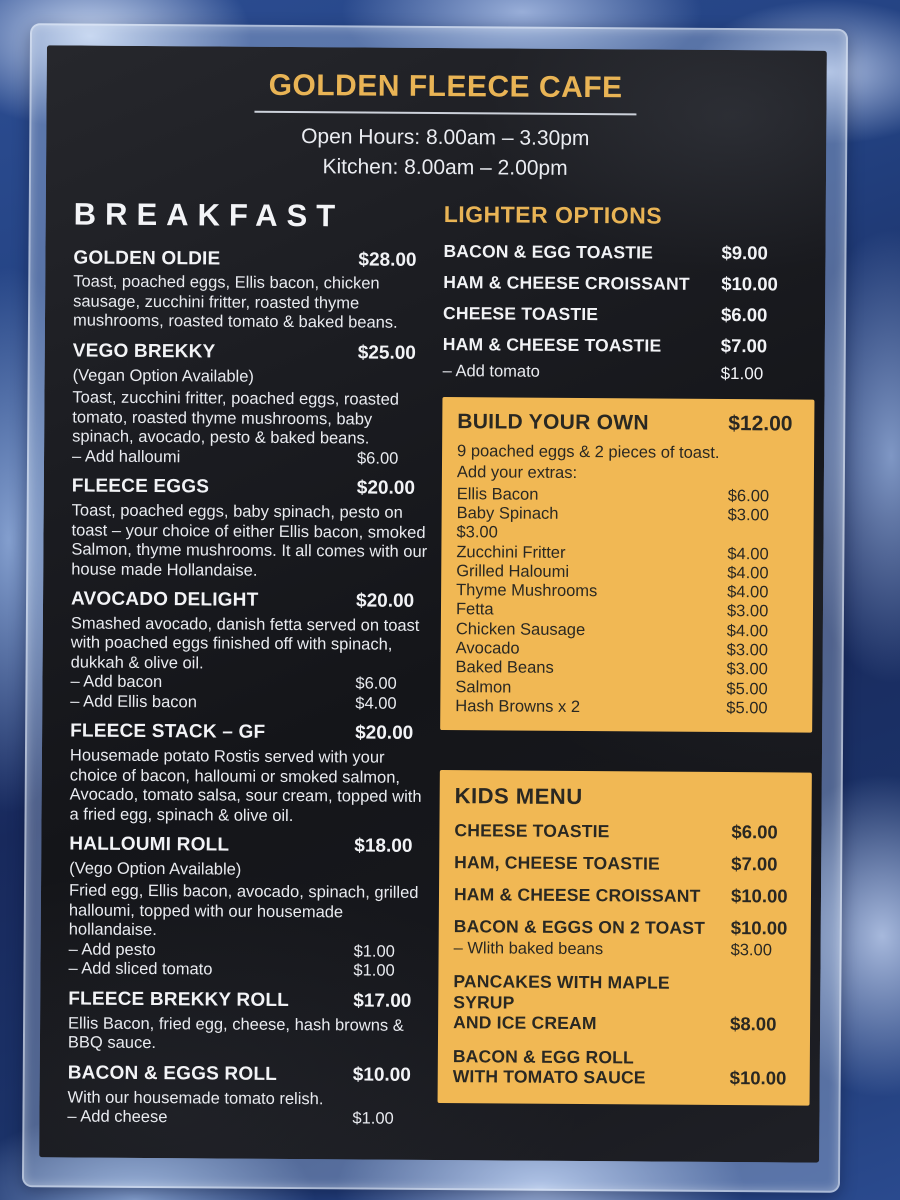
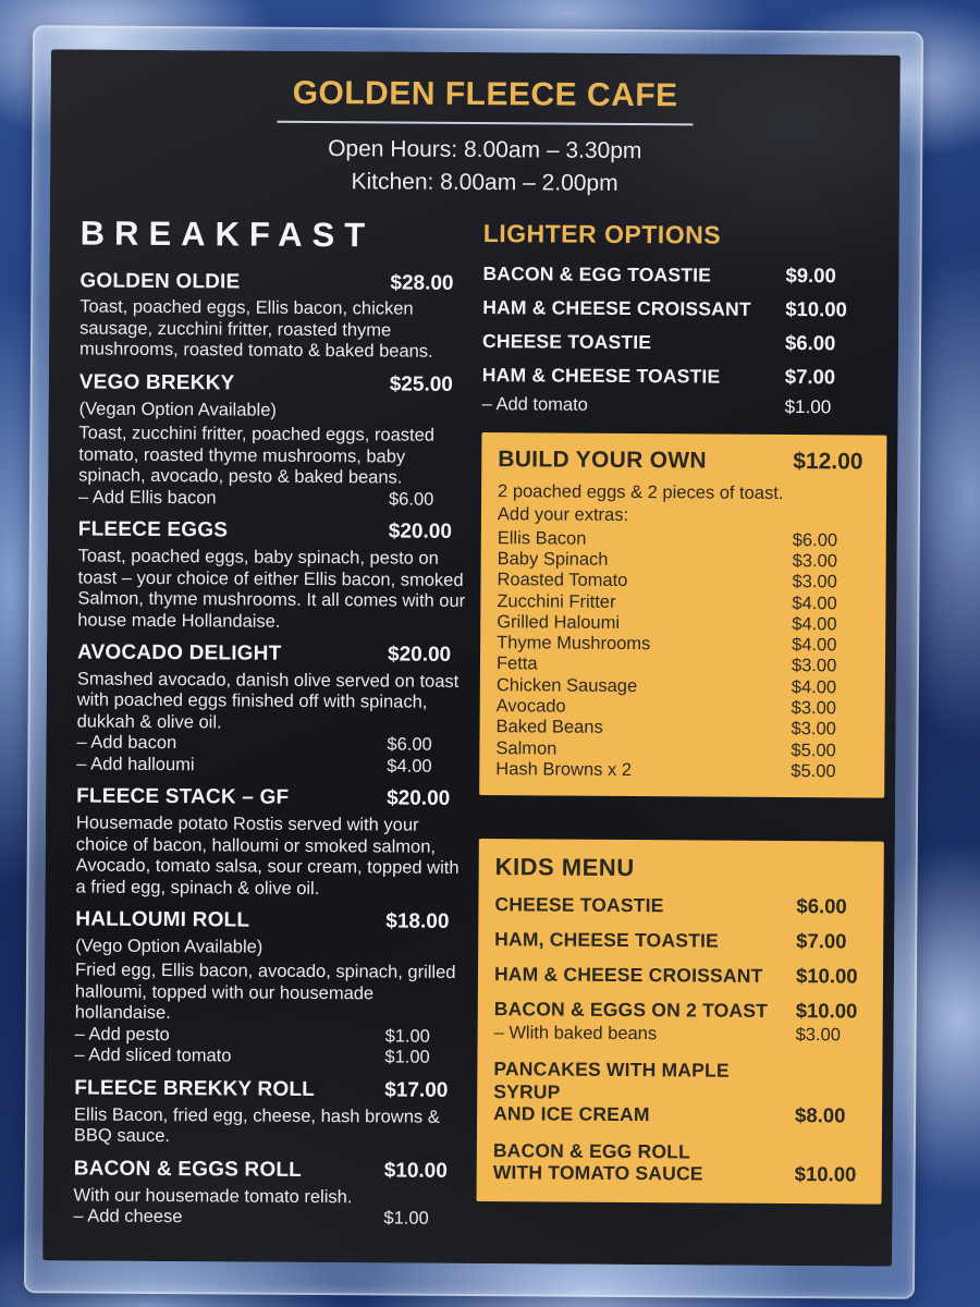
  GOLDEN FLEECE CAFE
  Open Hours: 8.00am – 3.30pm
  Kitchen: 8.00am – 2.00pm
  BREAKFAST
  GOLDEN OLDIE
  $28.00
  Toast, poached eggs, Ellis bacon, chicken sausage, zucchini fritter, roasted thyme mushrooms, roasted tomato & baked beans.
  VEGO BREKKY
  $25.00
  (Vegan Option Available)
  Toast, zucchini fritter, poached eggs, roasted tomato, roasted thyme mushrooms, baby spinach, avocado, pesto & baked beans.
- – Add halloumi
+ – Add Ellis bacon
  $6.00
  FLEECE EGGS
  $20.00
  Toast, poached eggs, baby spinach, pesto on toast – your choice of either Ellis bacon, smoked Salmon, thyme mushrooms. It all comes with our house made Hollandaise.
  AVOCADO DELIGHT
  $20.00
- Smashed avocado, danish fetta served on toast with poached eggs finished off with spinach, dukkah & olive oil.
+ Smashed avocado, danish olive served on toast with poached eggs finished off with spinach, dukkah & olive oil.
  – Add bacon
  $6.00
- – Add Ellis bacon
+ – Add halloumi
  $4.00
  FLEECE STACK – GF
  $20.00
  Housemade potato Rostis served with your choice of bacon, halloumi or smoked salmon, Avocado, tomato salsa, sour cream, topped with a fried egg, spinach & olive oil.
  HALLOUMI ROLL
  $18.00
  (Vego Option Available)
  Fried egg, Ellis bacon, avocado, spinach, grilled halloumi, topped with our housemade hollandaise.
  – Add pesto
  $1.00
  – Add sliced tomato
  $1.00
  FLEECE BREKKY ROLL
  $17.00
  Ellis Bacon, fried egg, cheese, hash browns & BBQ sauce.
  BACON & EGGS ROLL
  $10.00
  With our housemade tomato relish.
  – Add cheese
  $1.00
  LIGHTER OPTIONS
  BACON & EGG TOASTIE
  $9.00
  HAM & CHEESE CROISSANT
  $10.00
  CHEESE TOASTIE
  $6.00
  HAM & CHEESE TOASTIE
  $7.00
  – Add tomato
  $1.00
  BUILD YOUR OWN
  $12.00
- 9 poached eggs & 2 pieces of toast.
+ 2 poached eggs & 2 pieces of toast.
  Add your extras:
  Ellis Bacon
  $6.00
  Baby Spinach
  $3.00
+ Roasted Tomato
  $3.00
  Zucchini Fritter
  $4.00
  Grilled Haloumi
  $4.00
  Thyme Mushrooms
  $4.00
  Fetta
  $3.00
  Chicken Sausage
  $4.00
  Avocado
  $3.00
  Baked Beans
  $3.00
  Salmon
  $5.00
  Hash Browns x 2
  $5.00
  KIDS MENU
  CHEESE TOASTIE
  $6.00
  HAM, CHEESE TOASTIE
  $7.00
  HAM & CHEESE CROISSANT
  $10.00
  BACON & EGGS ON 2 TOAST
  $10.00
  – Wlith baked beans
  $3.00
  PANCAKES WITH MAPLE SYRUP
  AND ICE CREAM
  $8.00
  BACON & EGG ROLL
  WITH TOMATO SAUCE
  $10.00
